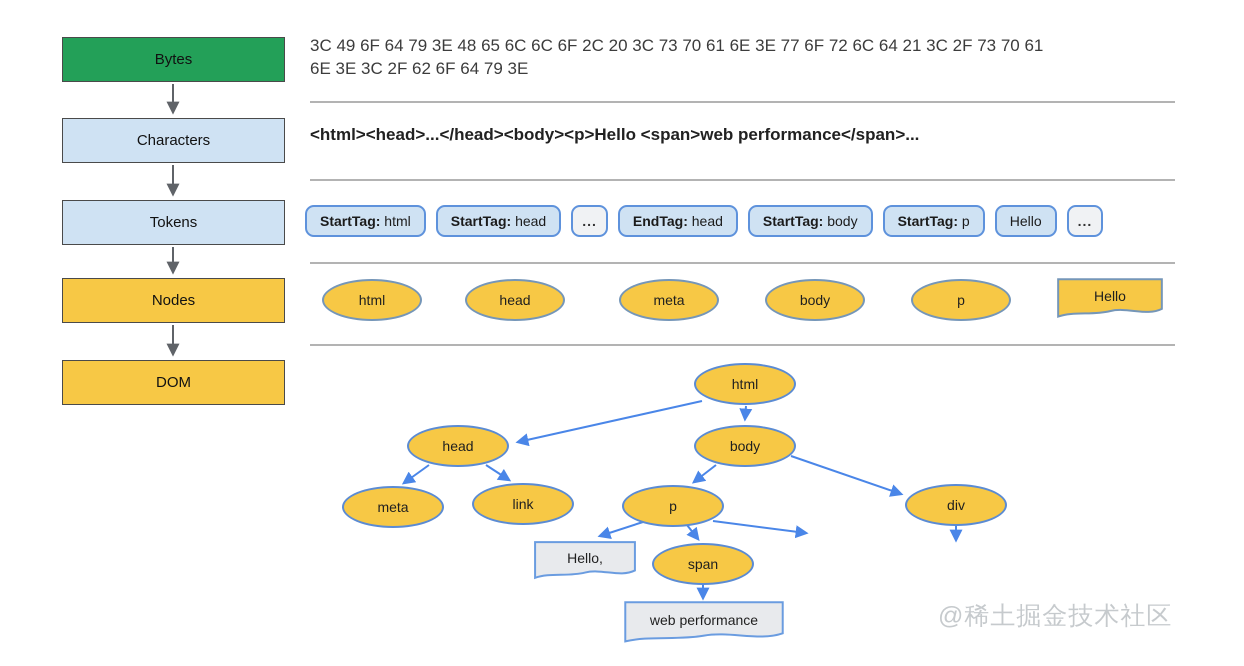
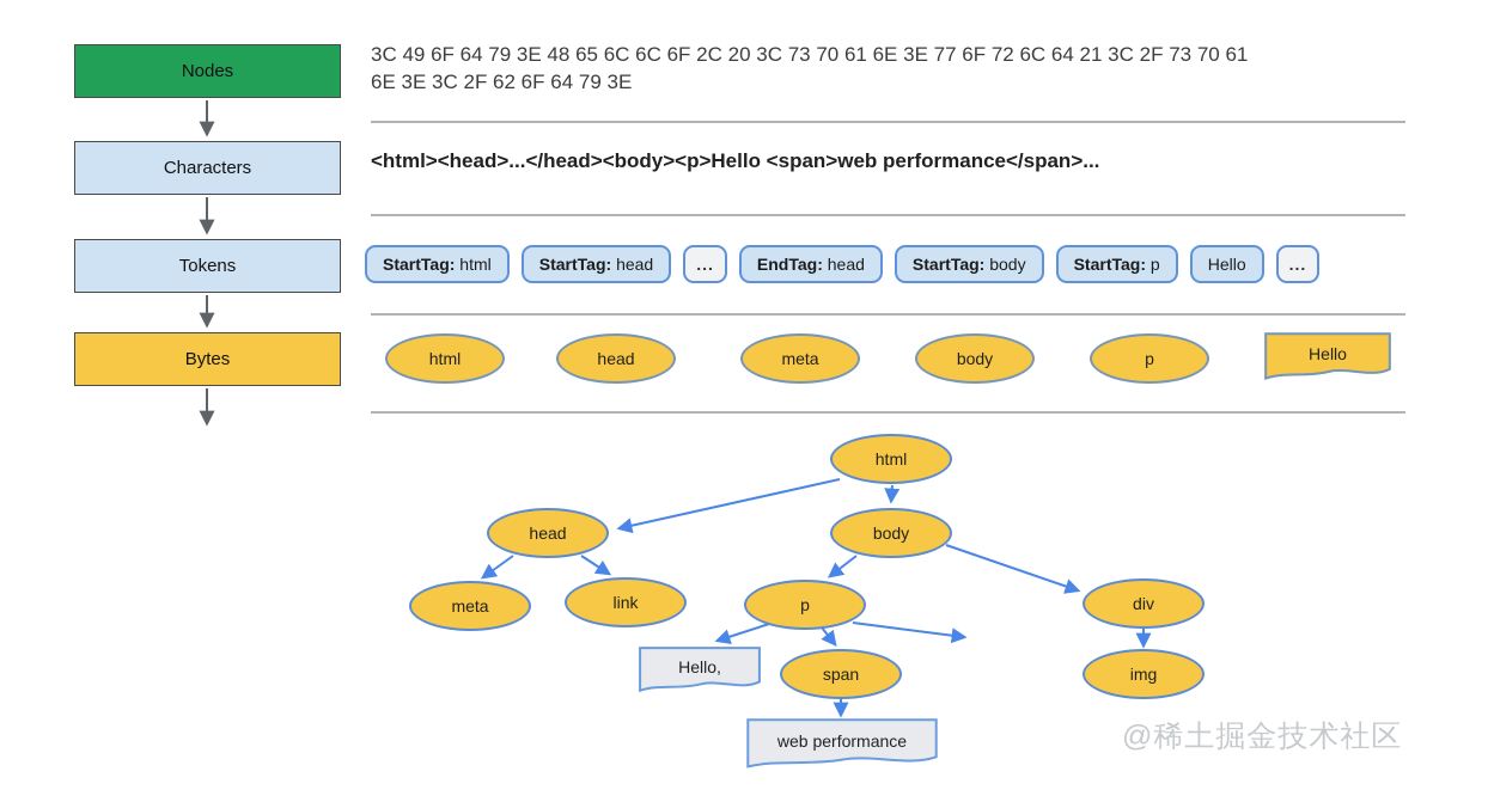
- Bytes
+ Nodes
  Characters
  Tokens
- Nodes
+ Bytes
- DOM
  3C 49 6F 64 79 3E 48 65 6C 6C 6F 2C 20 3C 73 70 61 6E 3E 77 6F 72 6C 64 21 3C 2F 73 70 61
  6E 3E 3C 2F 62 6F 64 79 3E
  <html><head>...</head><body><p>Hello <span>web performance</span>...
  StartTag: html
  StartTag: head
  ...
  EndTag: head
  StartTag: body
  StartTag: p
  Hello
  ...
  html
  head
  meta
  body
  p
  Hello
  html
  head
  body
  meta
  link
  p
  div
  span
+ img
  Hello,
  web performance
  @稀土掘金技术社区
